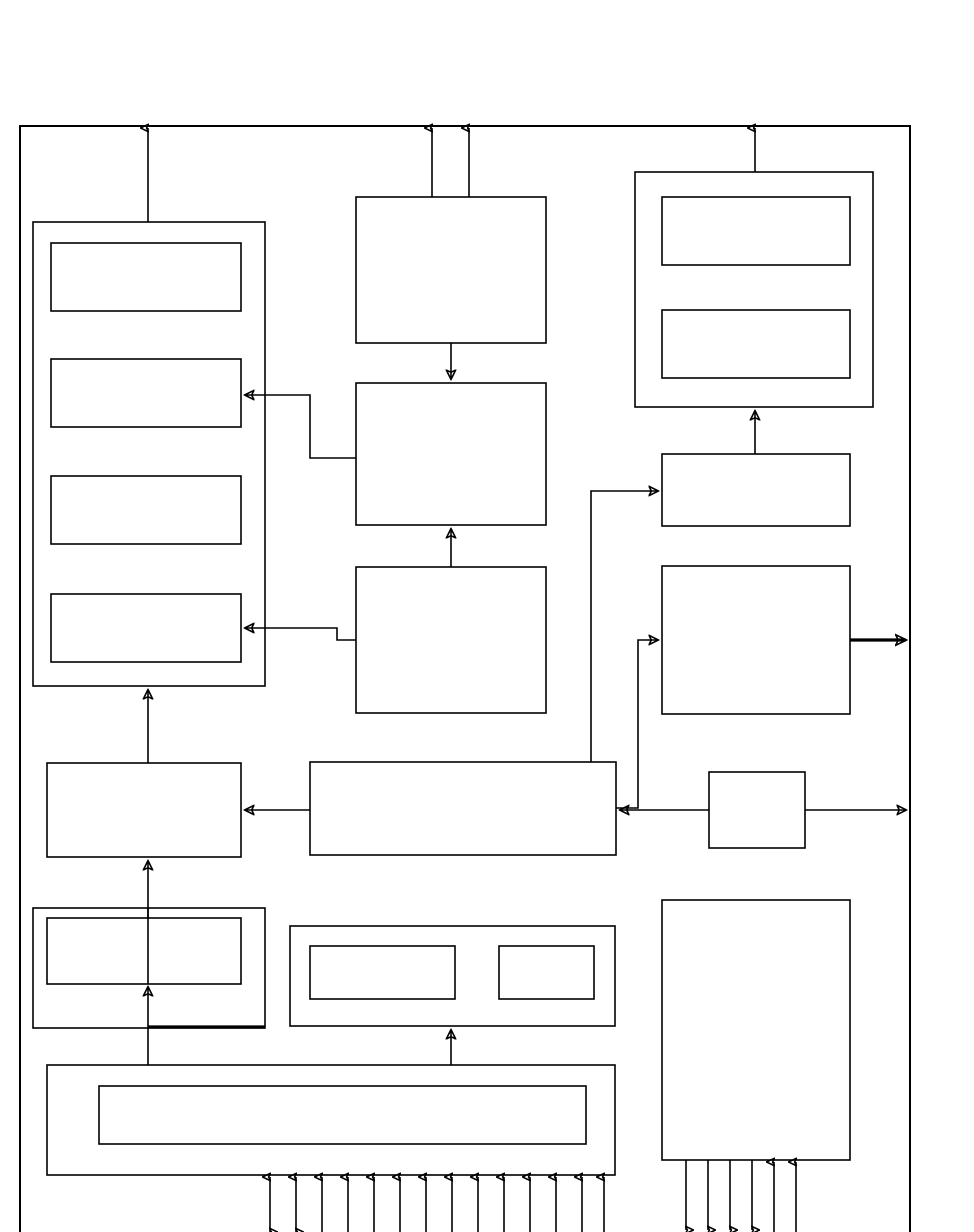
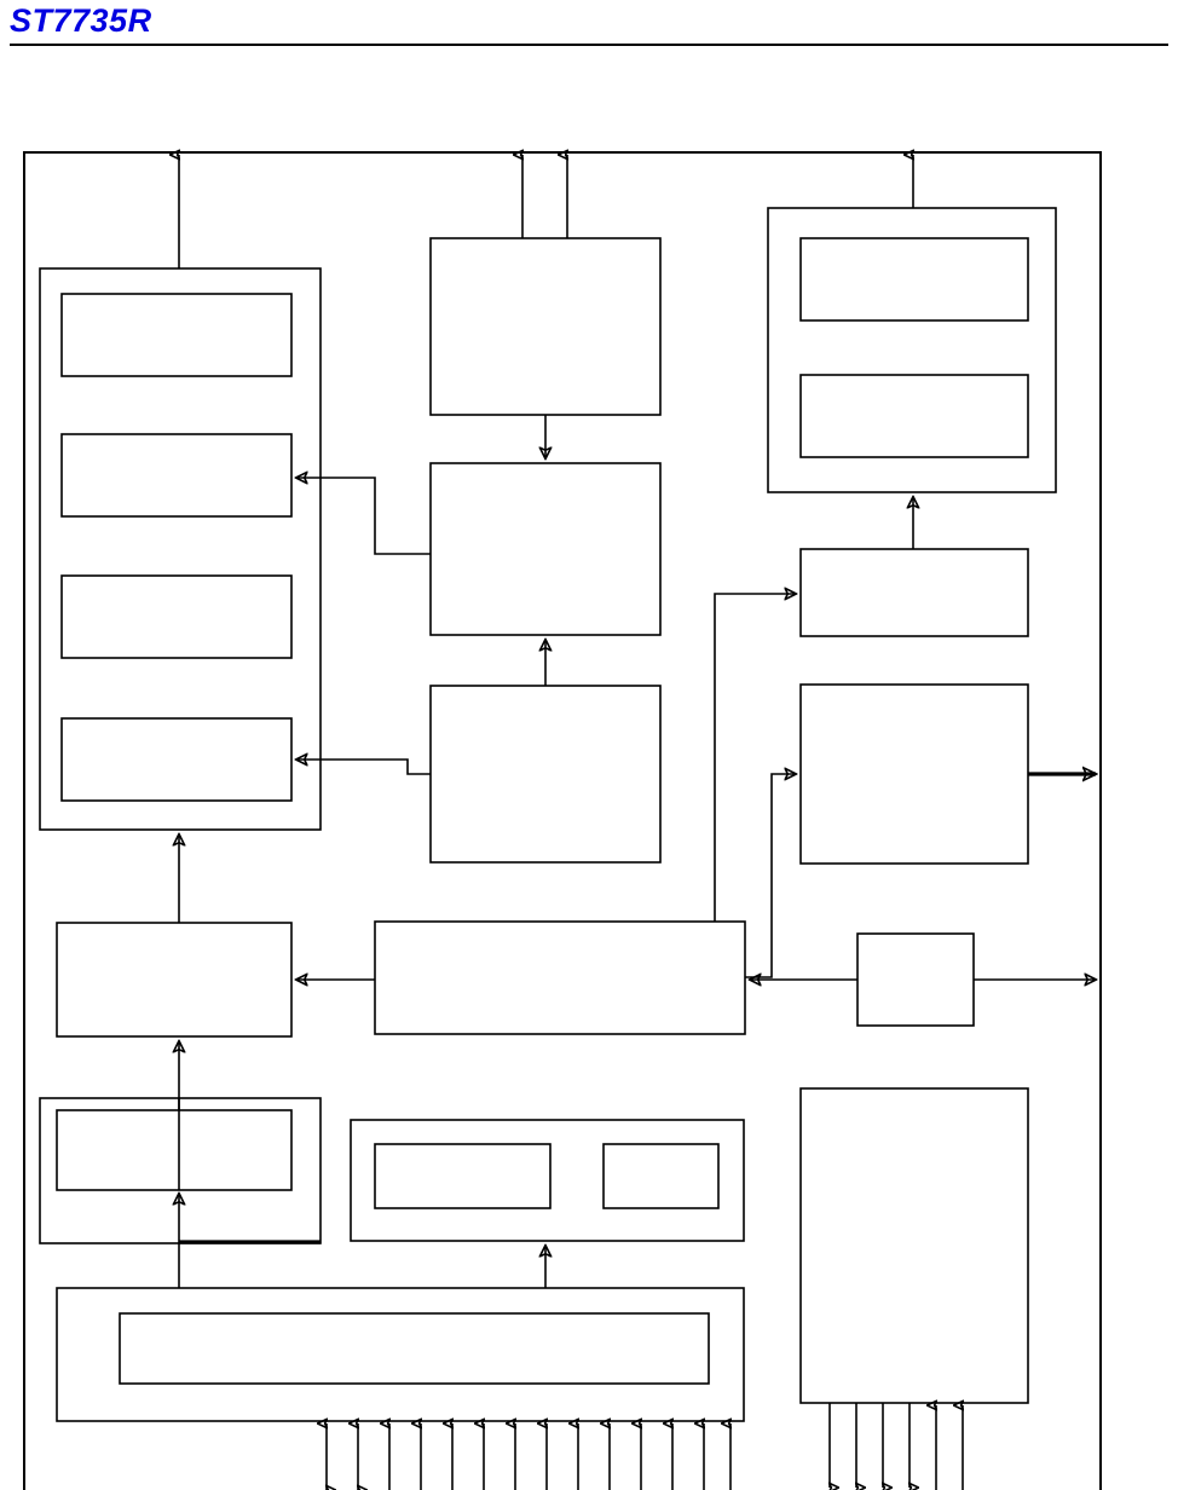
+ ST7735R
